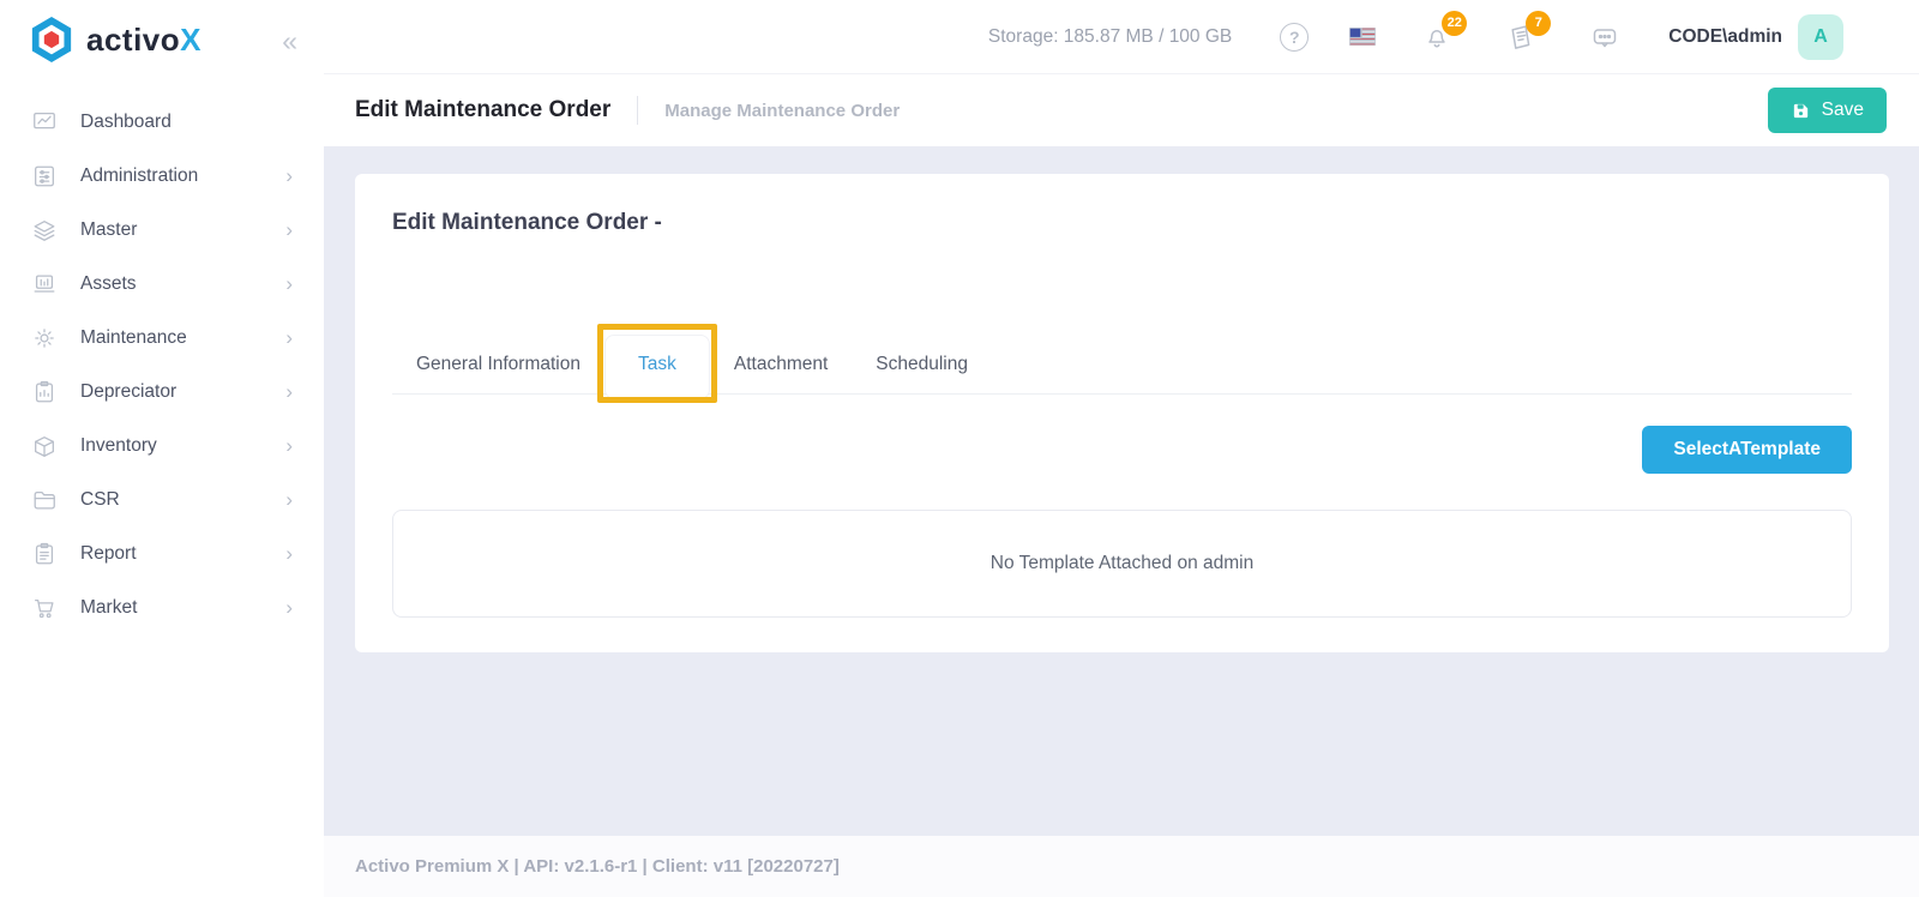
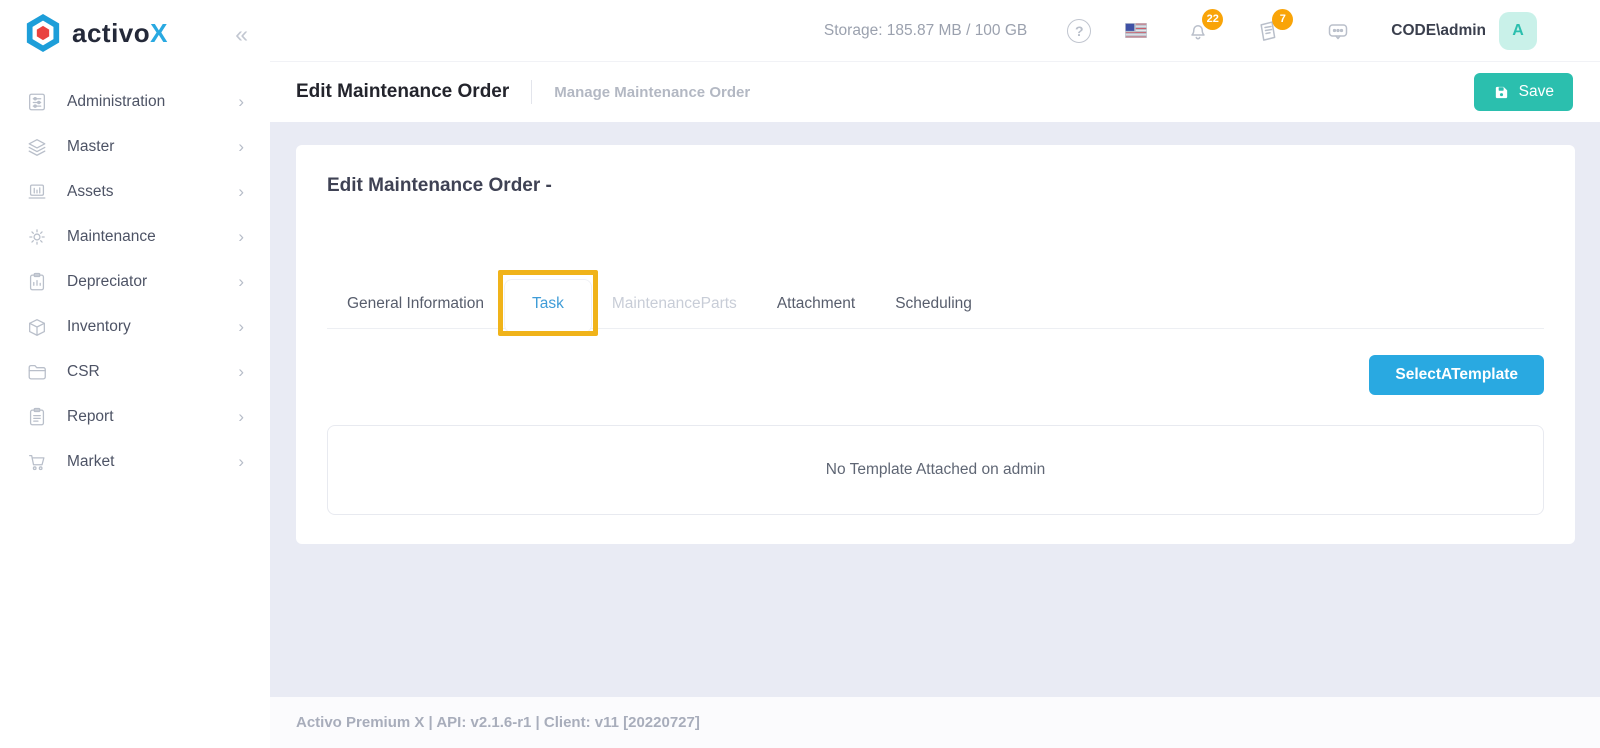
  activoX
  «
- Dashboard
  Administration
  ›
  Master
  ›
  Assets
  ›
  Maintenance
  ›
  Depreciator
  ›
  Inventory
  ›
  CSR
  ›
  Report
  ›
  Market
  ›
  Storage: 185.87 MB / 100 GB
  ?
  22
  7
  CODE\admin
  A
  Edit Maintenance Order
  Manage Maintenance Order
  Save
  Edit Maintenance Order -
  General Information
  Task
+ MaintenanceParts
  Attachment
  Scheduling
  SelectATemplate
  No Template Attached on admin
  Activo Premium X | API: v2.1.6-r1 | Client: v11 [20220727]
